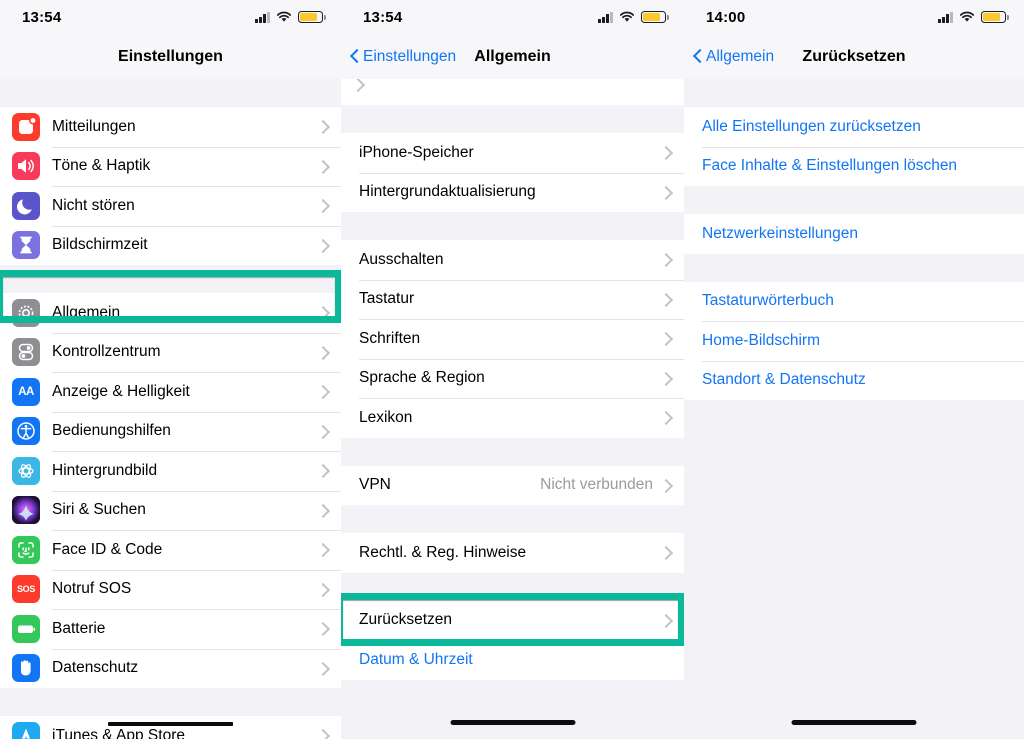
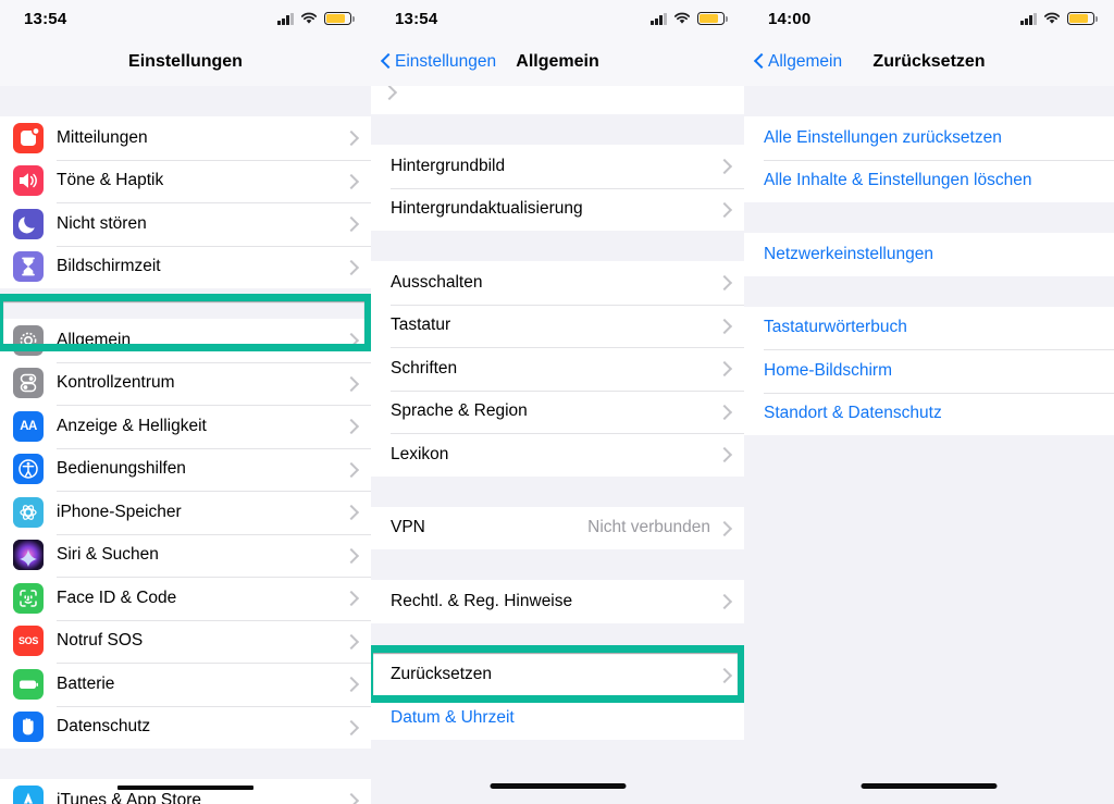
  13:54
  Einstellungen
  Mitteilungen
  Töne & Haptik
  Nicht stören
  Bildschirmzeit
  Allgemein
  Kontrollzentrum
  AA
  Anzeige & Helligkeit
  Bedienungshilfen
- Hintergrundbild
+ iPhone-Speicher
  Siri & Suchen
  Face ID & Code
  SOS
  Notruf SOS
  Batterie
  Datenschutz
  iTunes & App Store
  13:54
  Einstellungen
  Allgemein
- iPhone-Speicher
+ Hintergrundbild
  Hintergrundaktualisierung
  Ausschalten
  Tastatur
  Schriften
  Sprache & Region
  Lexikon
  VPN
  Nicht verbunden
  Rechtl. & Reg. Hinweise
  Zurücksetzen
  Datum & Uhrzeit
  14:00
  Allgemein
  Zurücksetzen
  Alle Einstellungen zurücksetzen
- Face Inhalte & Einstellungen löschen
+ Alle Inhalte & Einstellungen löschen
  Netzwerkeinstellungen
  Tastaturwörterbuch
  Home-Bildschirm
  Standort & Datenschutz
